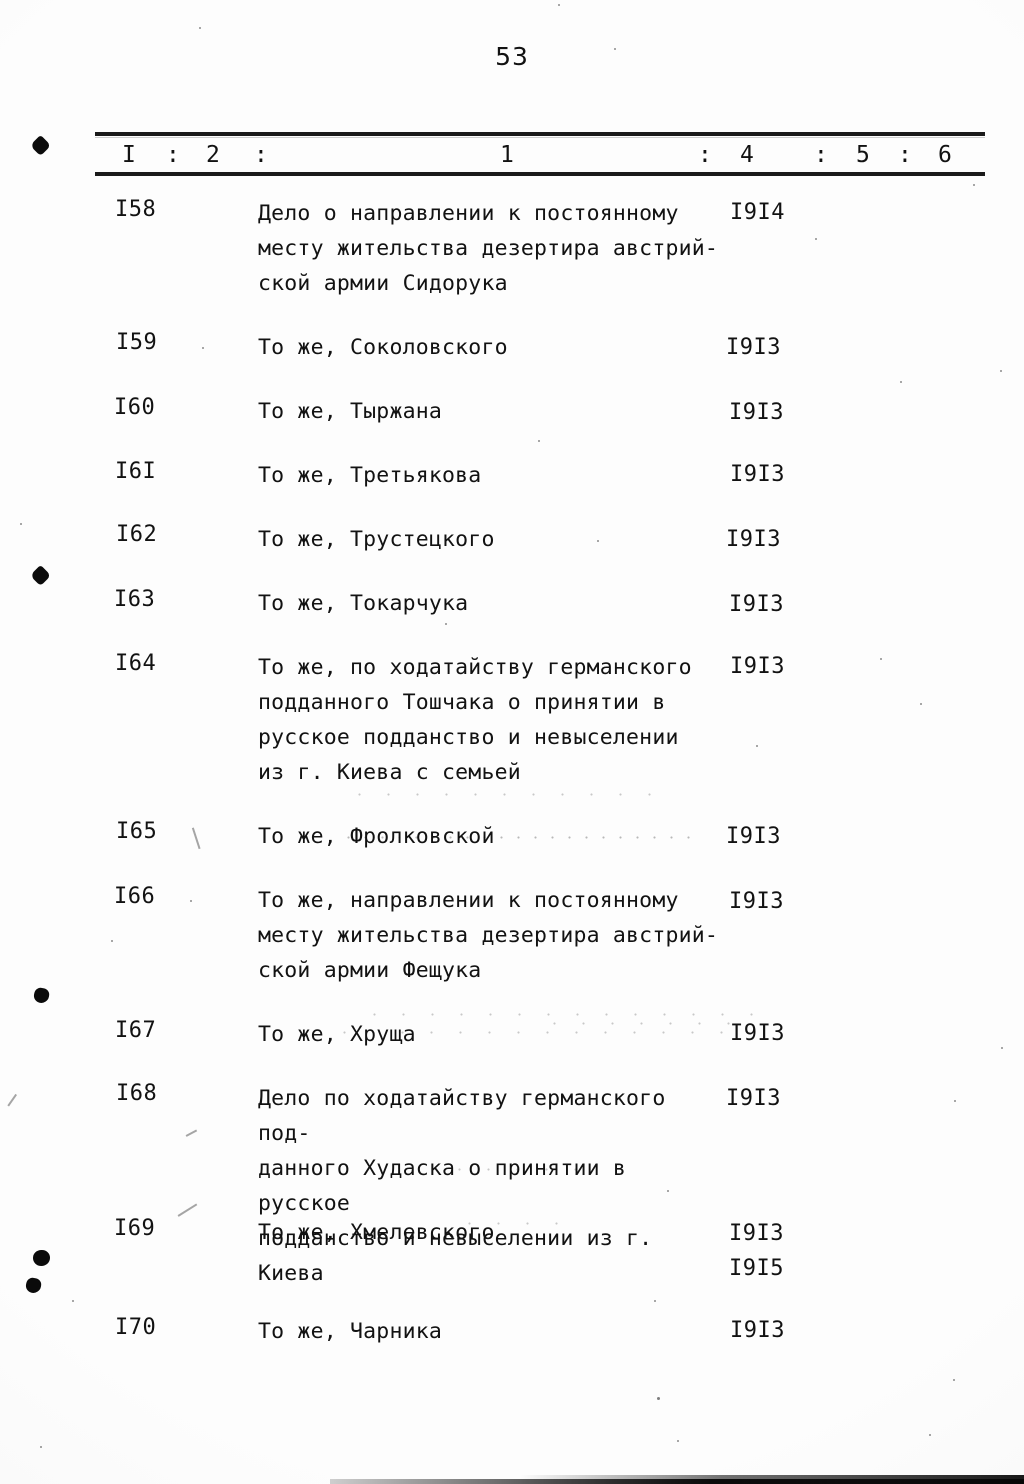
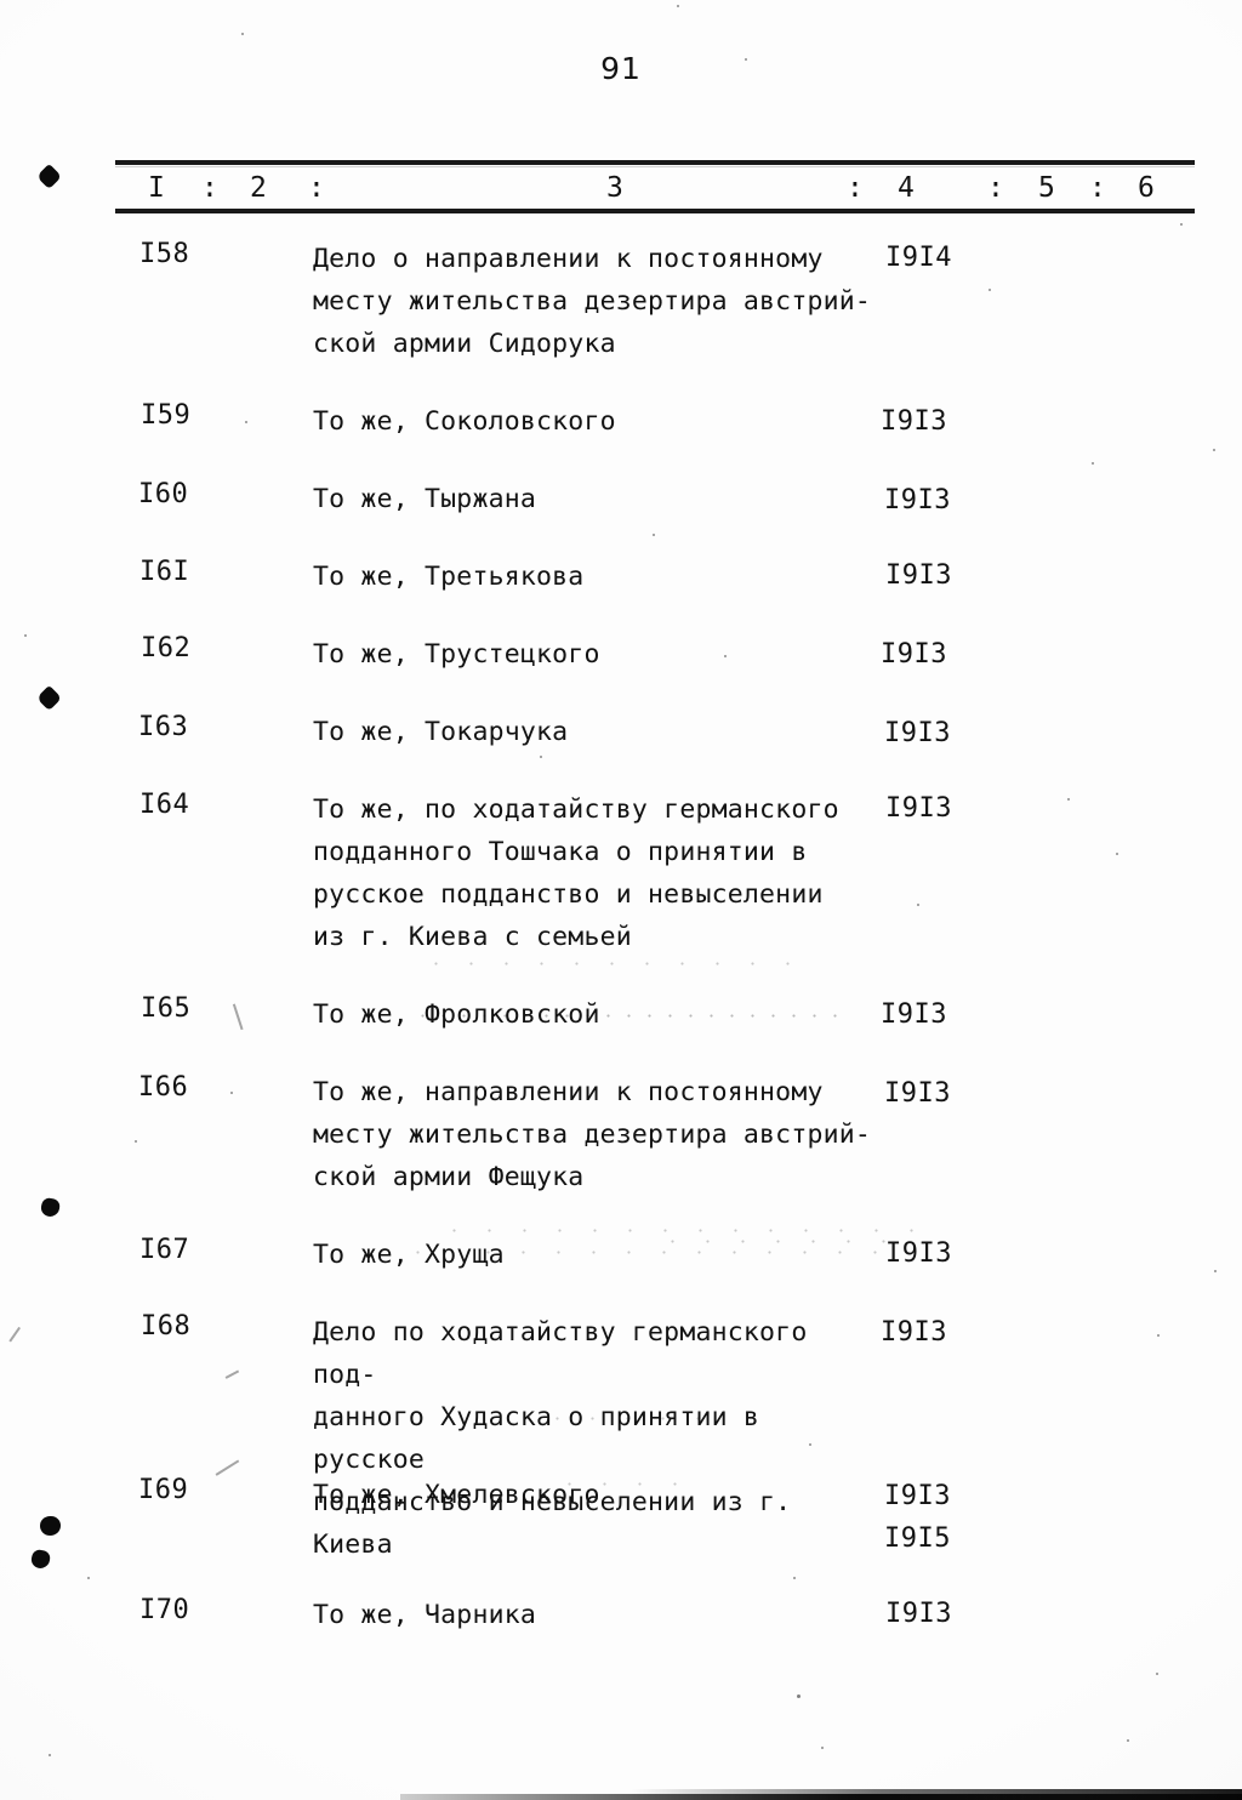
- 53
+ 91
  I
  :
  2
  :
- 1
+ 3
  :
  4
  :
  5
  :
  6
  I58
  Дело о направлении к постоянному
  месту жительства дезертира австрий-
  ской армии Сидорука
  I9I4
  I59
  То же, Соколовского
  I9I3
  I60
  То же, Тыржана
  I9I3
  I6I
  То же, Третьякова
  I9I3
  I62
  То же, Трустецкого
  I9I3
  I63
  То же, Токарчука
  I9I3
  I64
  То же, по ходатайству германского
  подданного Тошчака о принятии в
  русское подданство и невыселении
  из г. Киева с семьей
  I9I3
  I65
  То же, Фролковской
  I9I3
  I66
  То же, направлении к постоянному
  месту жительства дезертира австрий-
  ской армии Фещука
  I9I3
  I67
  То же, Хруща
  I9I3
  I68
  Дело по ходатайству германского под-
  данного Худаска о принятии в русское
  подданство и невыселении из г. Киева
  I9I3
  I69
  То же, Хмелевского
  I9I3
  I9I5
  I70
  То же, Чарника
  I9I3
